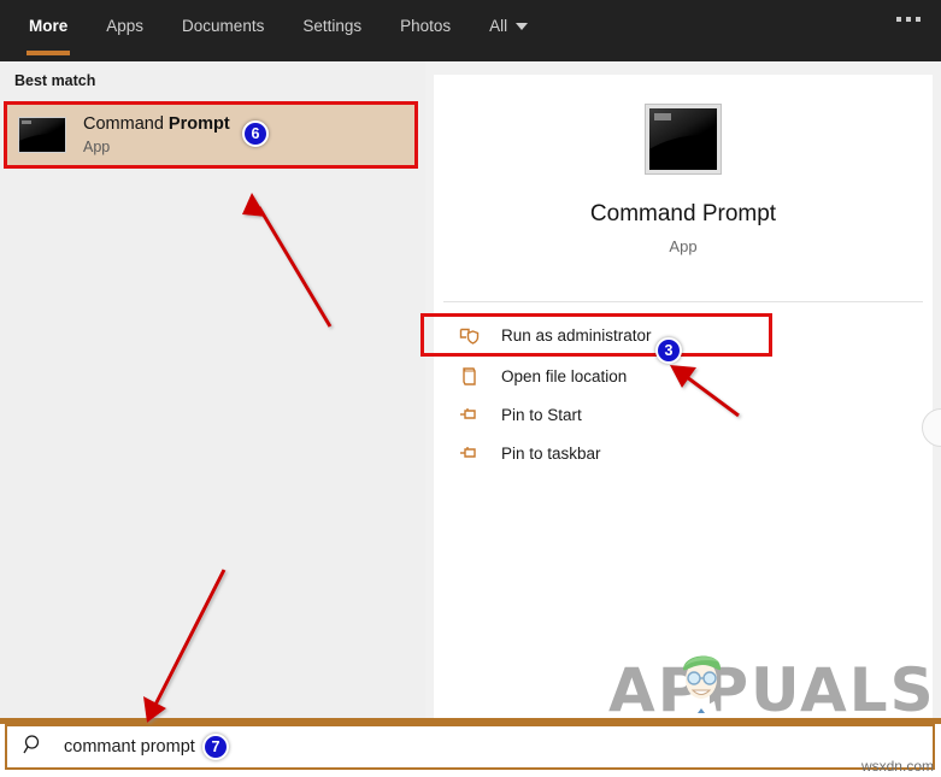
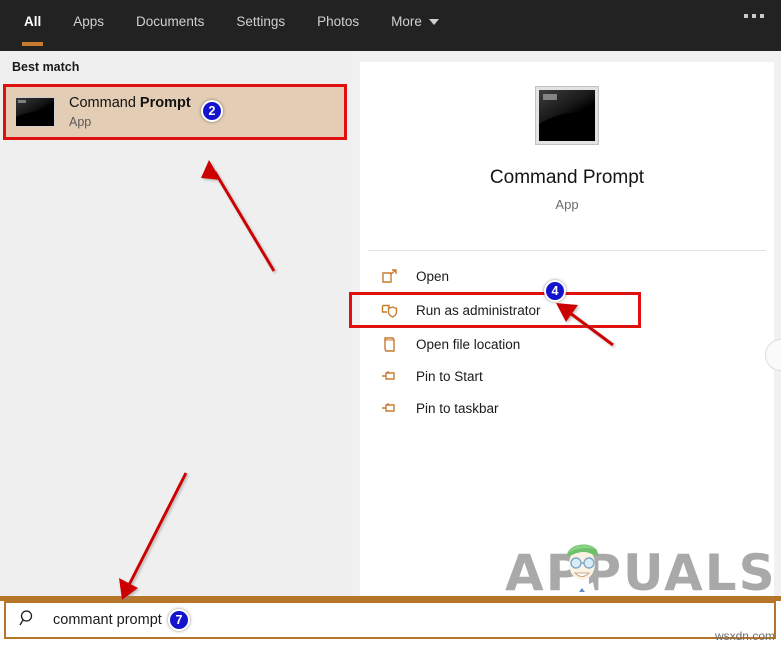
- More
+ All
  Apps
  Documents
  Settings
  Photos
- All
+ More
  Best match
  Command Prompt
  App
  Command Prompt
  App
+ Open
  Run as administrator
  Open file location
  Pin to Start
  Pin to taskbar
  APPUALS
  commant prompt
  wsxdn.com
  7
- 6
+ 2
- 3
+ 4
